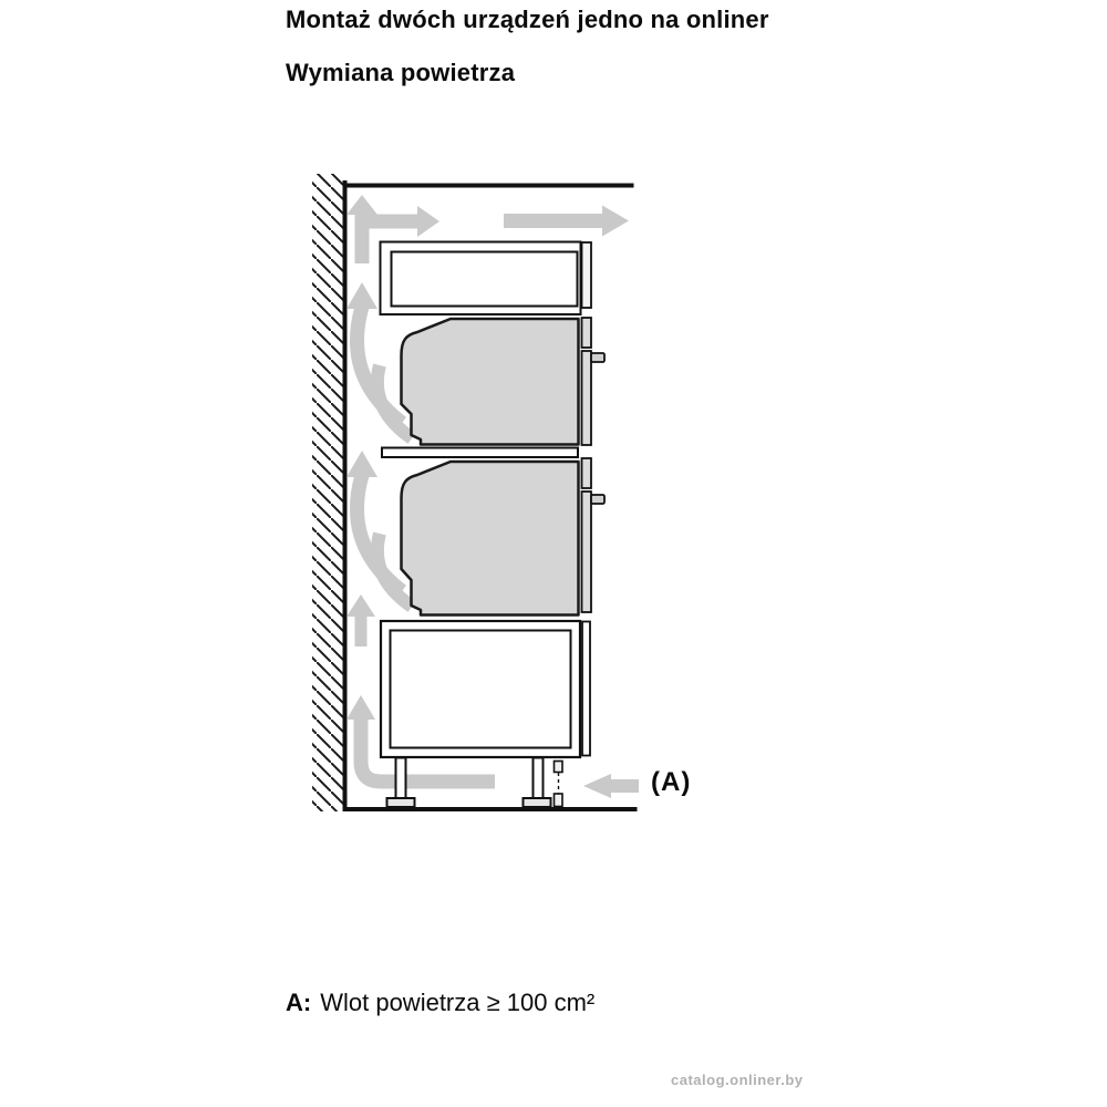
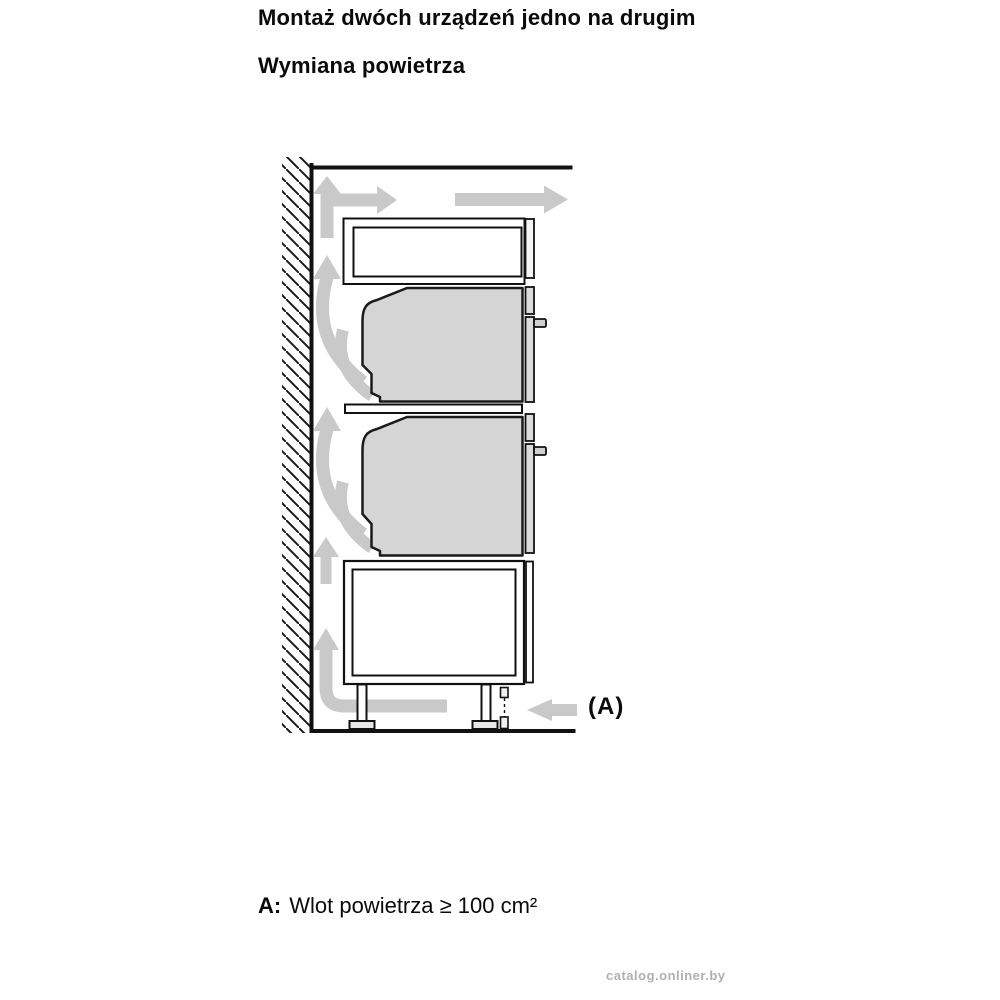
- Montaż dwóch urządzeń jedno na onliner
+ Montaż dwóch urządzeń jedno na drugim
  Wymiana powietrza
  (A)
  A: Wlot powietrza ≥ 100 cm²
  catalog.onliner.by
